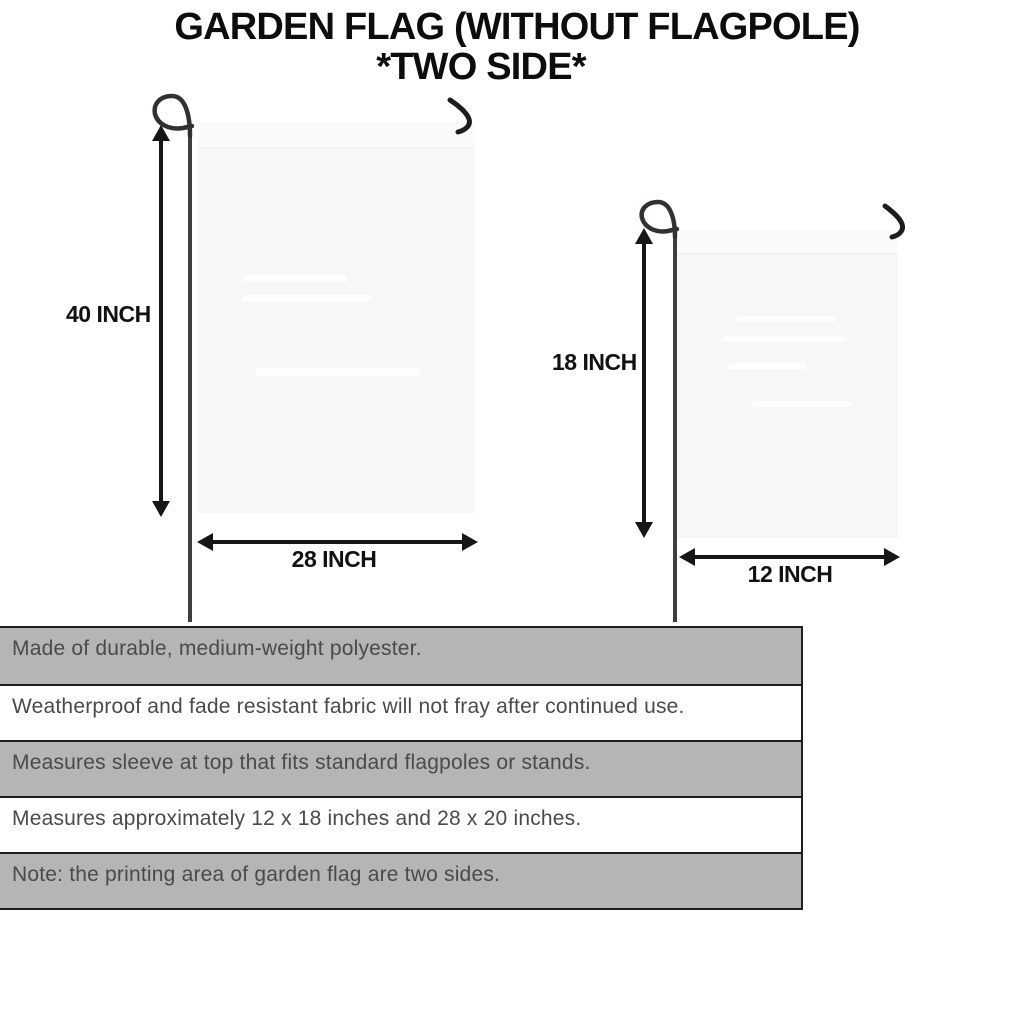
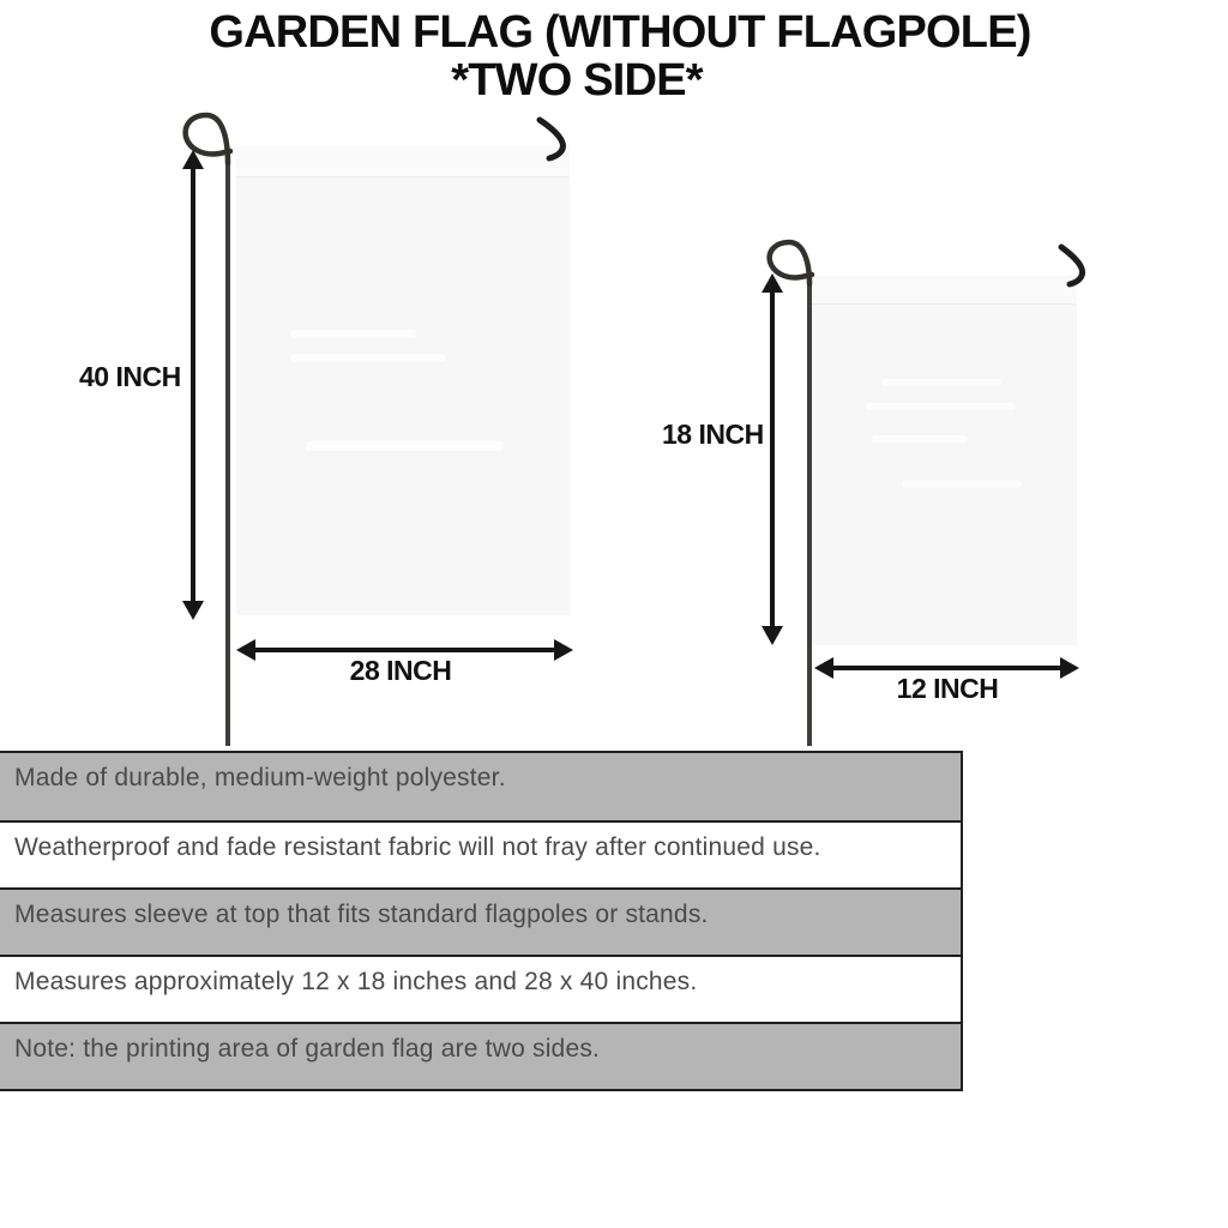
  GARDEN FLAG (WITHOUT FLAGPOLE)
  *TWO SIDE*
  40 INCH
  28 INCH
  18 INCH
  12 INCH
  Made of durable, medium-weight polyester.
  Weatherproof and fade resistant fabric will not fray after continued use.
  Measures sleeve at top that fits standard flagpoles or stands.
- Measures approximately 12 x 18 inches and 28 x 20 inches.
+ Measures approximately 12 x 18 inches and 28 x 40 inches.
  Note: the printing area of garden flag are two sides.
